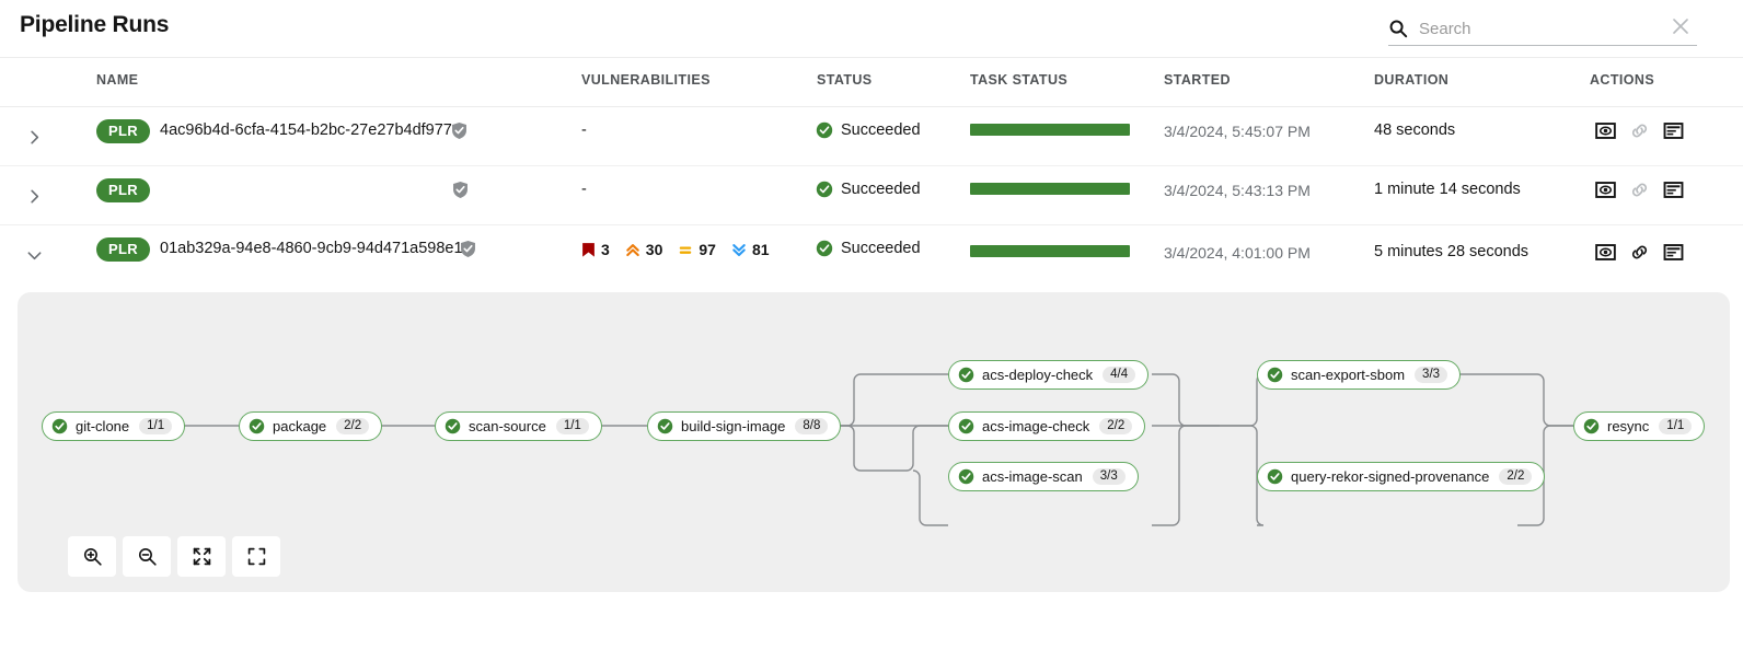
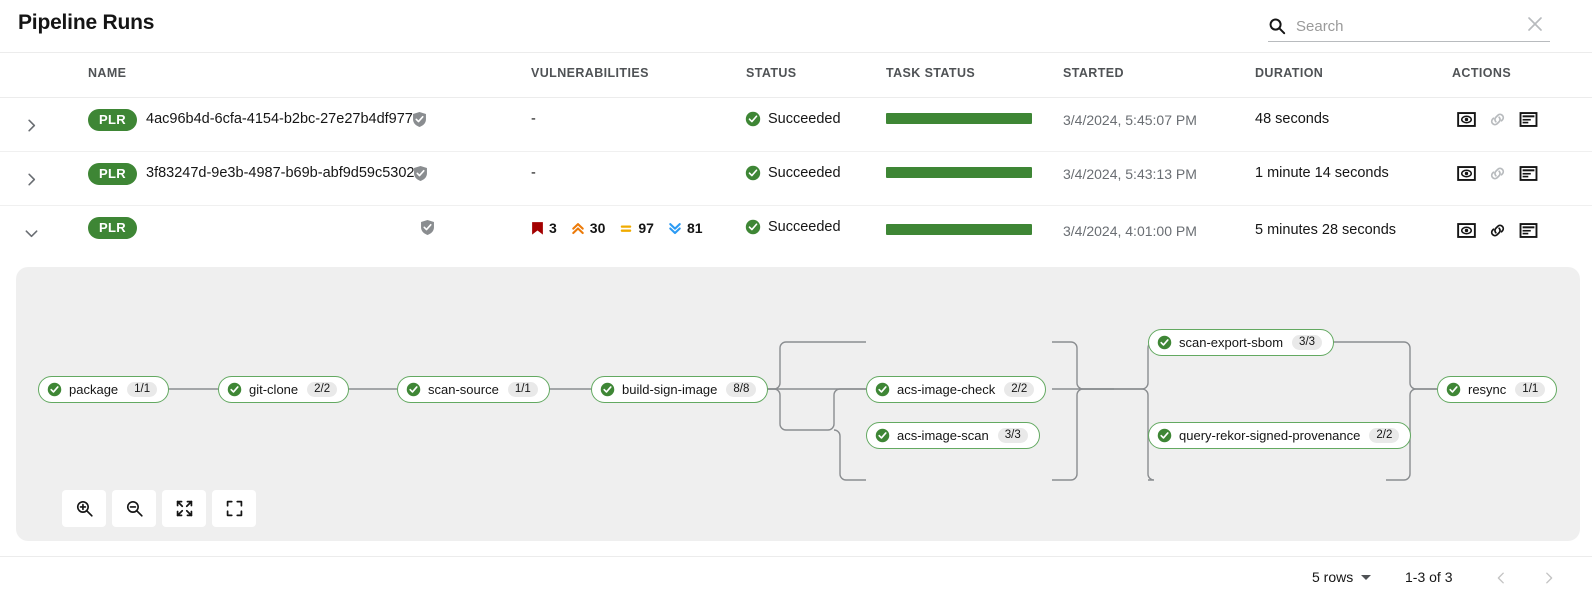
  Pipeline Runs
  Search
  NAME
  VULNERABILITIES
  STATUS
  TASK STATUS
  STARTED
  DURATION
  ACTIONS
  PLR
  4ac96b4d-6cfa-4154-b2bc-27e27b4df977
  -
  Succeeded
  3/4/2024, 5:45:07 PM
  48 seconds
  PLR
+ 3f83247d-9e3b-4987-b69b-abf9d59c5302
  -
  Succeeded
  3/4/2024, 5:43:13 PM
  1 minute 14 seconds
  PLR
- 01ab329a-94e8-4860-9cb9-94d471a598e1
  3
  30
  97
  81
  Succeeded
  3/4/2024, 4:01:00 PM
  5 minutes 28 seconds
- git-clone
+ package
  1/1
- package
+ git-clone
  2/2
  scan-source
  1/1
  build-sign-image
  8/8
- acs-deploy-check
- 4/4
  acs-image-check
  2/2
  acs-image-scan
  3/3
  scan-export-sbom
  3/3
  query-rekor-signed-provenance
  2/2
  resync
  1/1
+ 5 rows
+ 1-3 of 3
